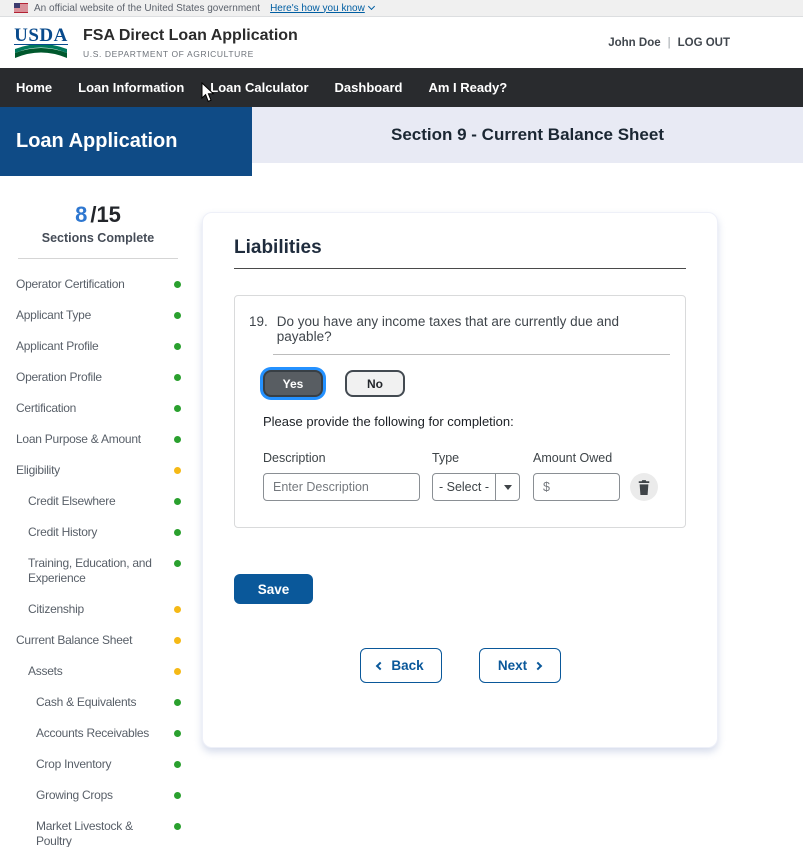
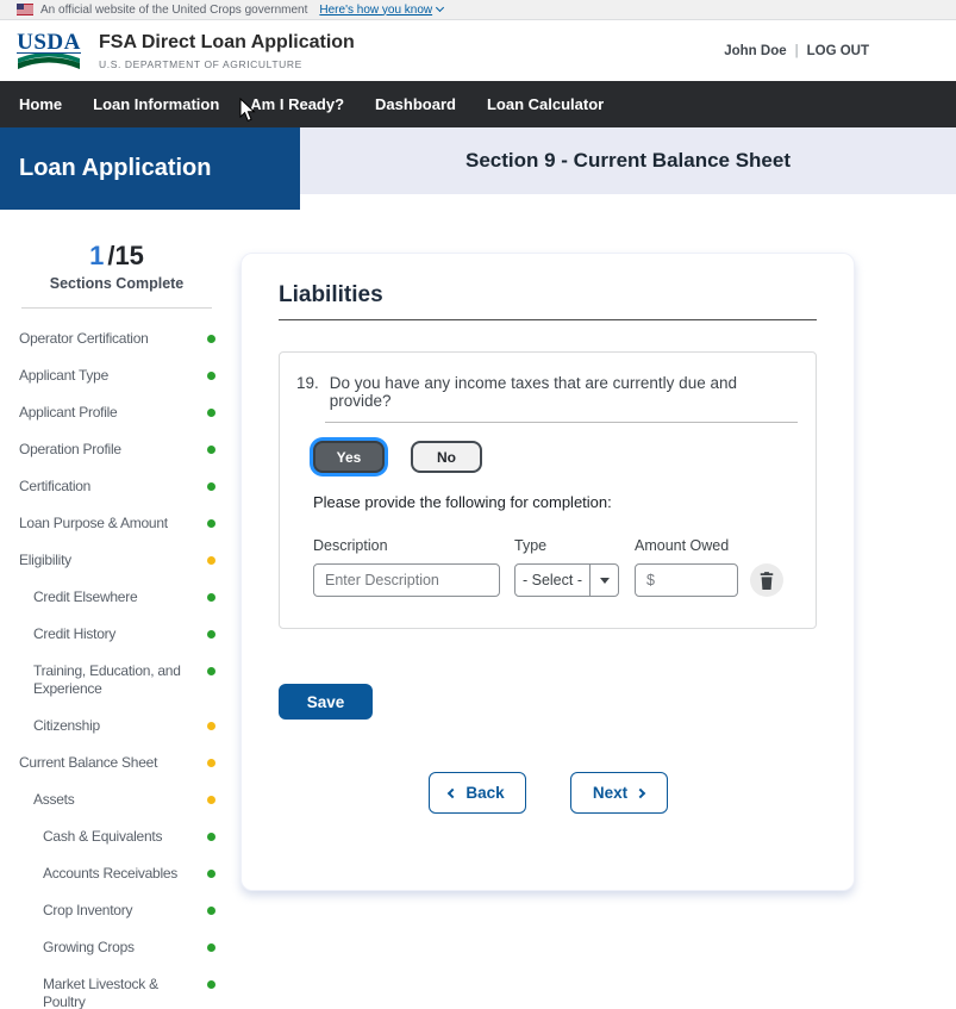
- An official website of the United States government
+ An official website of the United Crops government
  Here's how you know
  USDA
  FSA Direct Loan Application
  U.S. DEPARTMENT OF AGRICULTURE
  John Doe
  |
  LOG OUT
  Home
  Loan Information
- Loan Calculator
+ Am I Ready?
  Dashboard
- Am I Ready?
+ Loan Calculator
  Loan Application
  Section 9 - Current Balance Sheet
- 8/15
+ 1/15
  Sections Complete
  Operator Certification
  Applicant Type
  Applicant Profile
  Operation Profile
  Certification
  Loan Purpose & Amount
  Eligibility
  Credit Elsewhere
  Credit History
  Training, Education, and Experience
  Citizenship
  Current Balance Sheet
  Assets
  Cash & Equivalents
  Accounts Receivables
  Crop Inventory
  Growing Crops
  Market Livestock & Poultry
  Liabilities
  19.
- Do you have any income taxes that are currently due and payable?
+ Do you have any income taxes that are currently due and provide?
  Yes
  No
  Please provide the following for completion:
  Description
  Enter Description
  Type
  - Select -
  Amount Owed
  $
  Save
  Back
  Next
